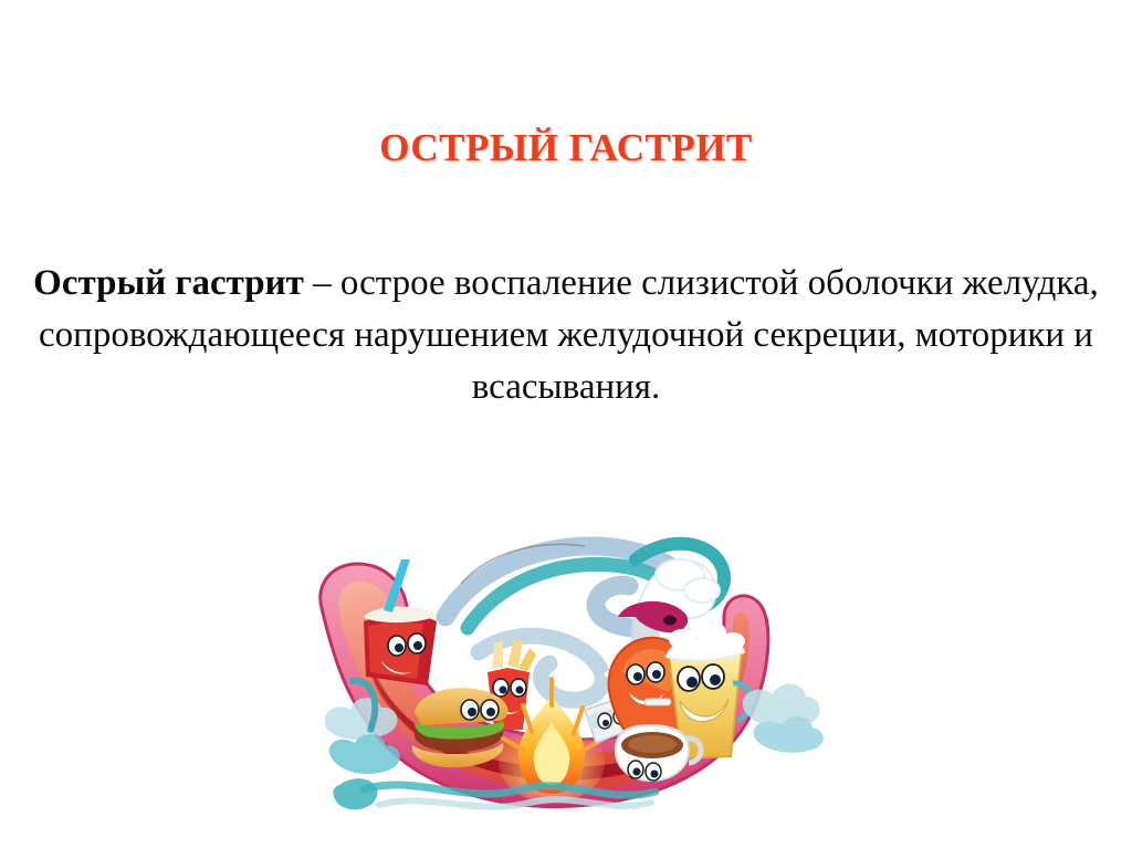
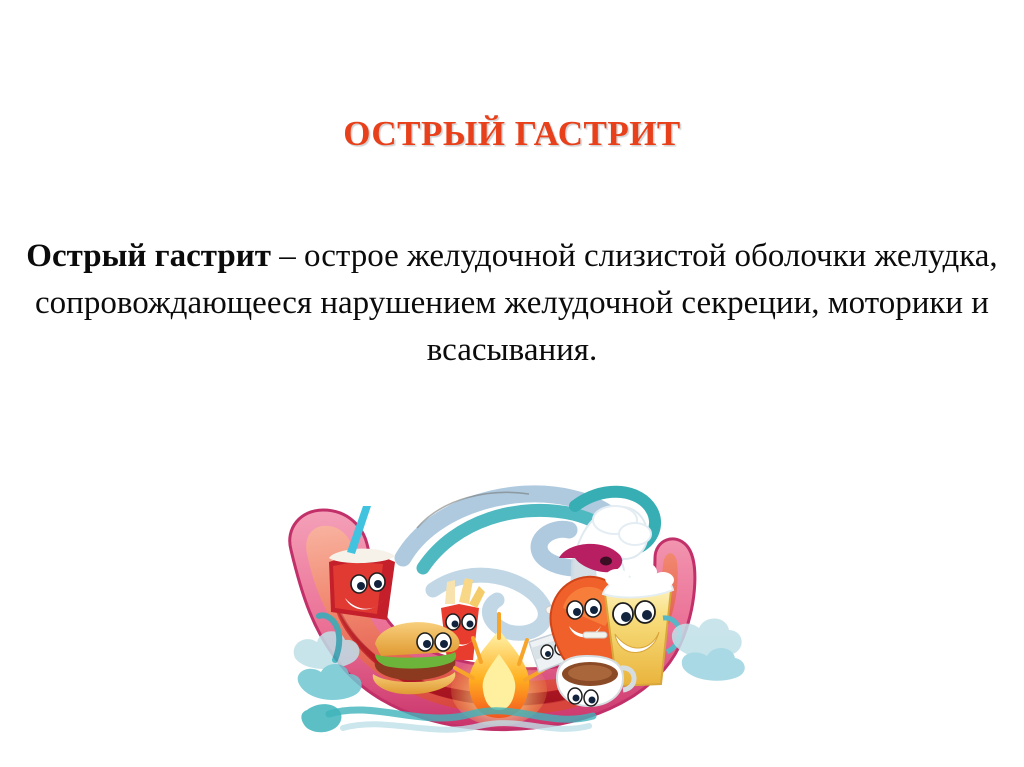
  ОСТРЫЙ ГАСТРИТ
- Острый гастрит – острое воспаление слизистой оболочки желудка, сопровождающееся нарушением желудочной секреции, моторики и всасывания.
+ Острый гастрит – острое желудочной слизистой оболочки желудка, сопровождающееся нарушением желудочной секреции, моторики и всасывания.
